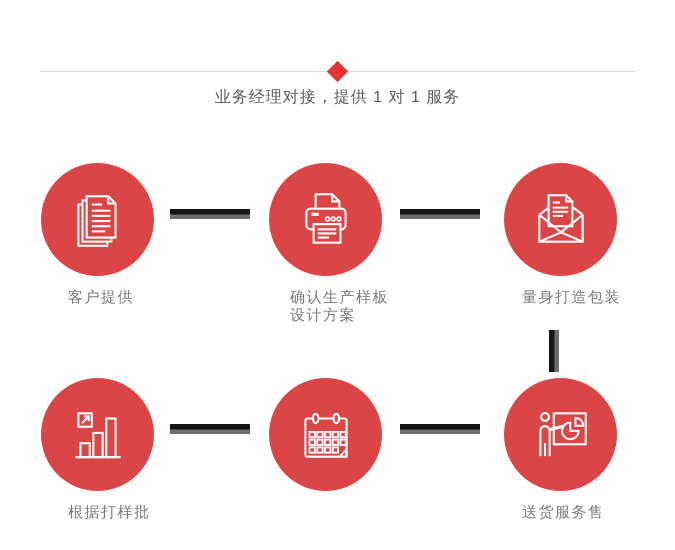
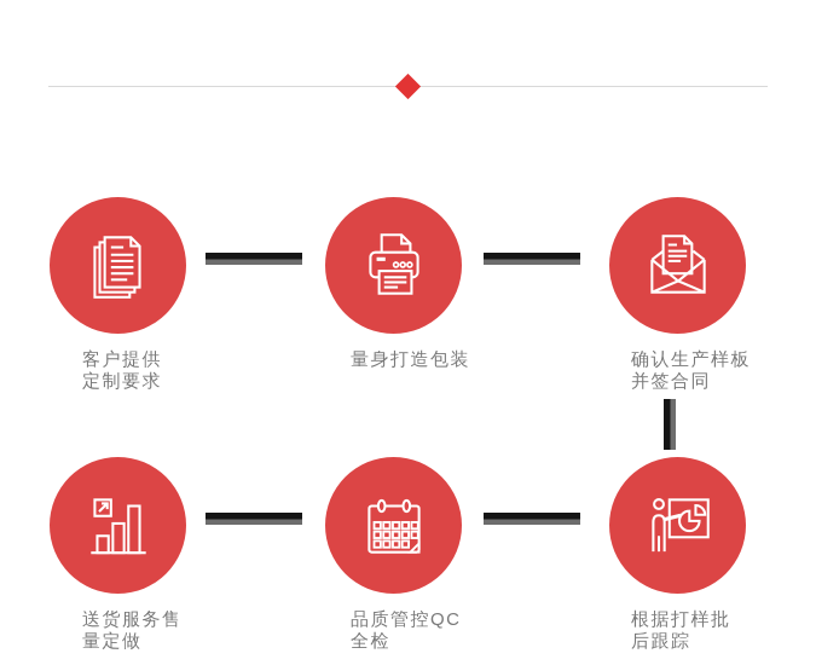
- 业务经理对接，提供 1 对 1 服务
  客户提供
+ 定制要求
- 确认生产样板
+ 量身打造包装
- 设计方案
- 量身打造包装
+ 确认生产样板
+ 并签合同
- 根据打样批
+ 送货服务售
+ 量定做
+ 品质管控QC
+ 全检
- 送货服务售
+ 根据打样批
+ 后跟踪
